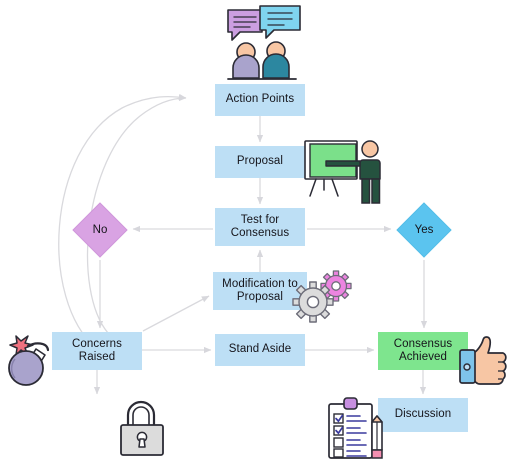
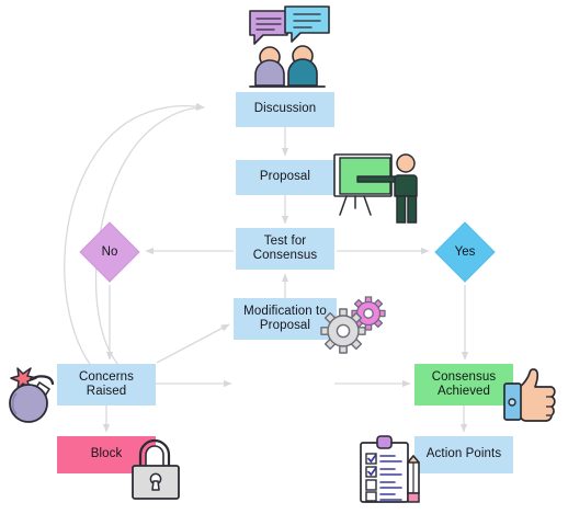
- Action Points
+ Discussion
  Proposal
  Test for
  Consensus
  Modification to
  Proposal
- Stand Aside
  Concerns
  Raised
+ Block
  Consensus
  Achieved
- Discussion
+ Action Points
  No
  Yes
